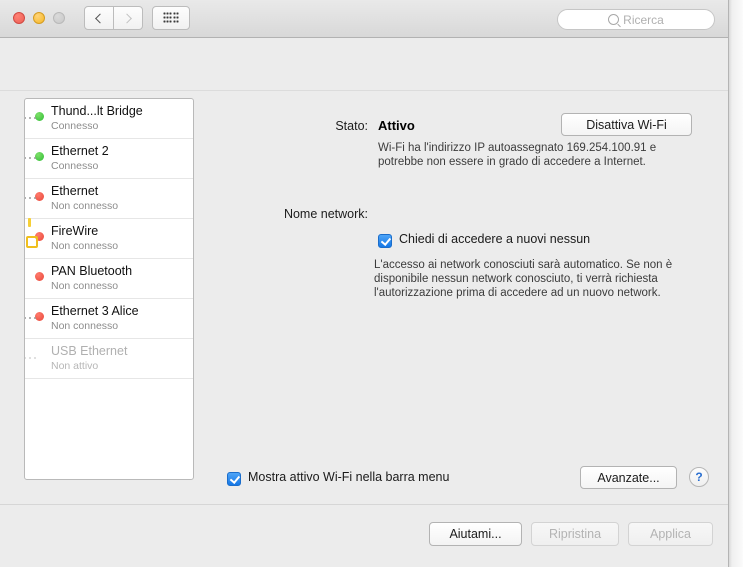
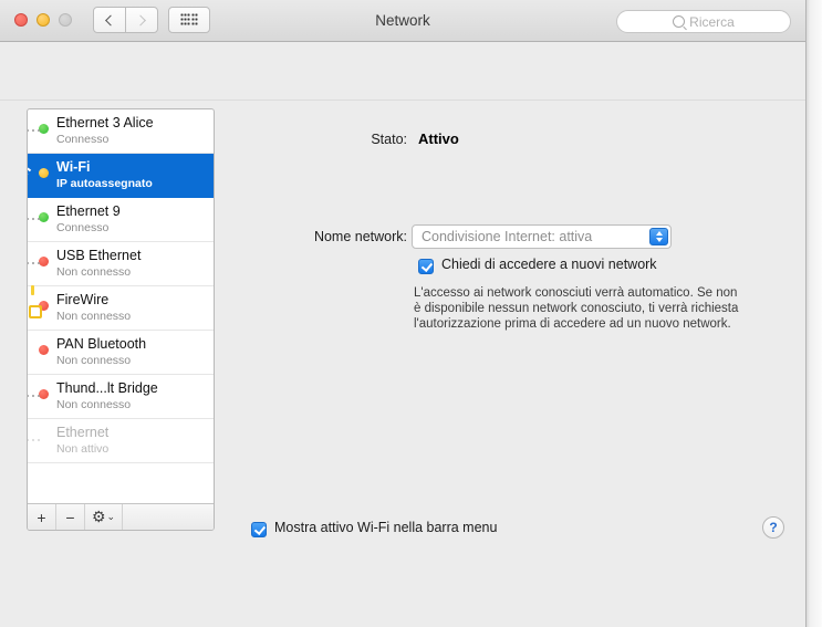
+ Network
  Ricerca
- Thund...lt Bridge
+ Ethernet 3 Alice
  Connesso
+ Wi-Fi
+ IP autoassegnato
- Ethernet 2
+ Ethernet 9
  Connesso
- Ethernet
+ USB Ethernet
  Non connesso
  FireWire
  Non connesso
  PAN Bluetooth
  Non connesso
  ᛏ
- Ethernet 3 Alice
+ Thund...lt Bridge
  Non connesso
- USB Ethernet
+ Ethernet
  Non attivo
+ +
+ −
+ ⚙
+ ⌄
  Stato:
  Attivo
- Disattiva Wi-Fi
- Wi-Fi ha l'indirizzo IP autoassegnato 169.254.100.91 e potrebbe non essere in grado di accedere a Internet.
  Nome network:
+ Condivisione Internet: attiva
- Chiedi di accedere a nuovi nessun
+ Chiedi di accedere a nuovi network
- L'accesso ai network conosciuti sarà automatico. Se non è disponibile nessun network conosciuto, ti verrà richiesta l'autorizzazione prima di accedere ad un nuovo network.
+ L'accesso ai network conosciuti verrà automatico. Se non è disponibile nessun network conosciuto, ti verrà richiesta l'autorizzazione prima di accedere ad un nuovo network.
  Mostra attivo Wi-Fi nella barra menu
- Avanzate...
  ?
- Aiutami...
- Ripristina
- Applica
